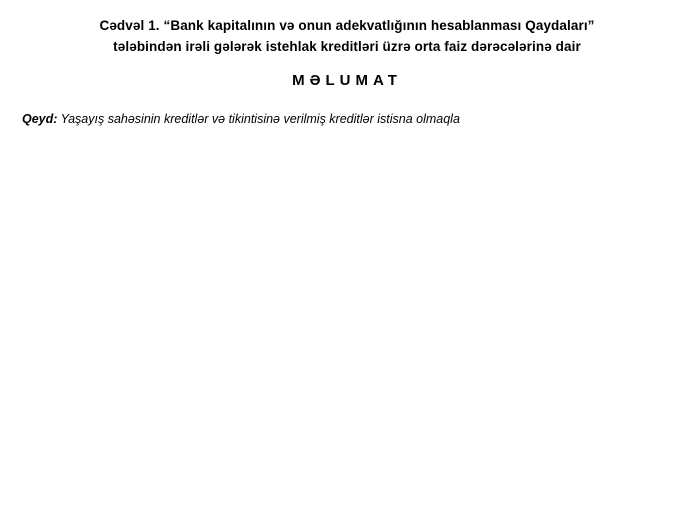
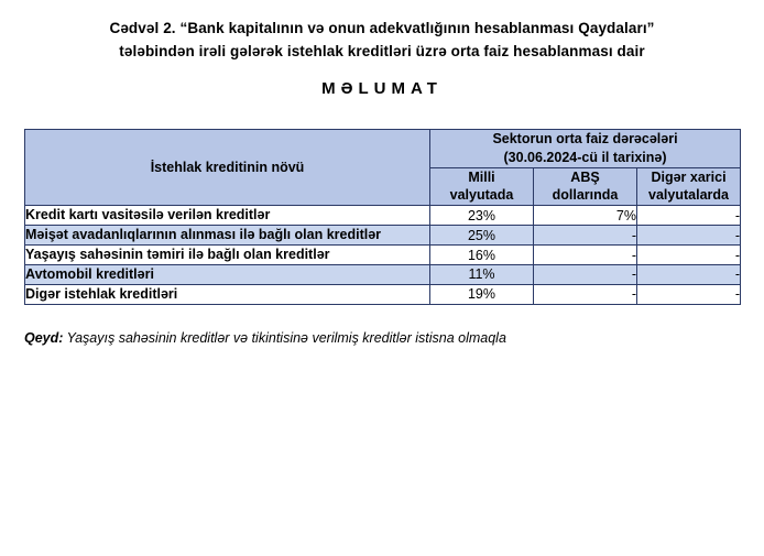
- Cədvəl 1. “Bank kapitalının və onun adekvatlığının hesablanması Qaydaları”
+ Cədvəl 2. “Bank kapitalının və onun adekvatlığının hesablanması Qaydaları”
- tələbindən irəli gələrək istehlak kreditləri üzrə orta faiz dərəcələrinə dair
+ tələbindən irəli gələrək istehlak kreditləri üzrə orta faiz hesablanması dair
  MƏLUMAT
+ İstehlak kreditinin növü	Sektorun orta faiz dərəcələri (30.06.2024-cü il tarixinə)
+ Milli valyutada	ABŞ dollarında	Digər xarici valyutalarda
+ Kredit kartı vasitəsilə verilən kreditlər	23%	7%	-
+ Məişət avadanlıqlarının alınması ilə bağlı olan kreditlər	25%	-	-
+ Yaşayış sahəsinin təmiri ilə bağlı olan kreditlər	16%	-	-
+ Avtomobil kreditləri	11%	-	-
+ Digər istehlak kreditləri	19%	-	-
  Qeyd: Yaşayış sahəsinin kreditlər və tikintisinə verilmiş kreditlər istisna olmaqla
